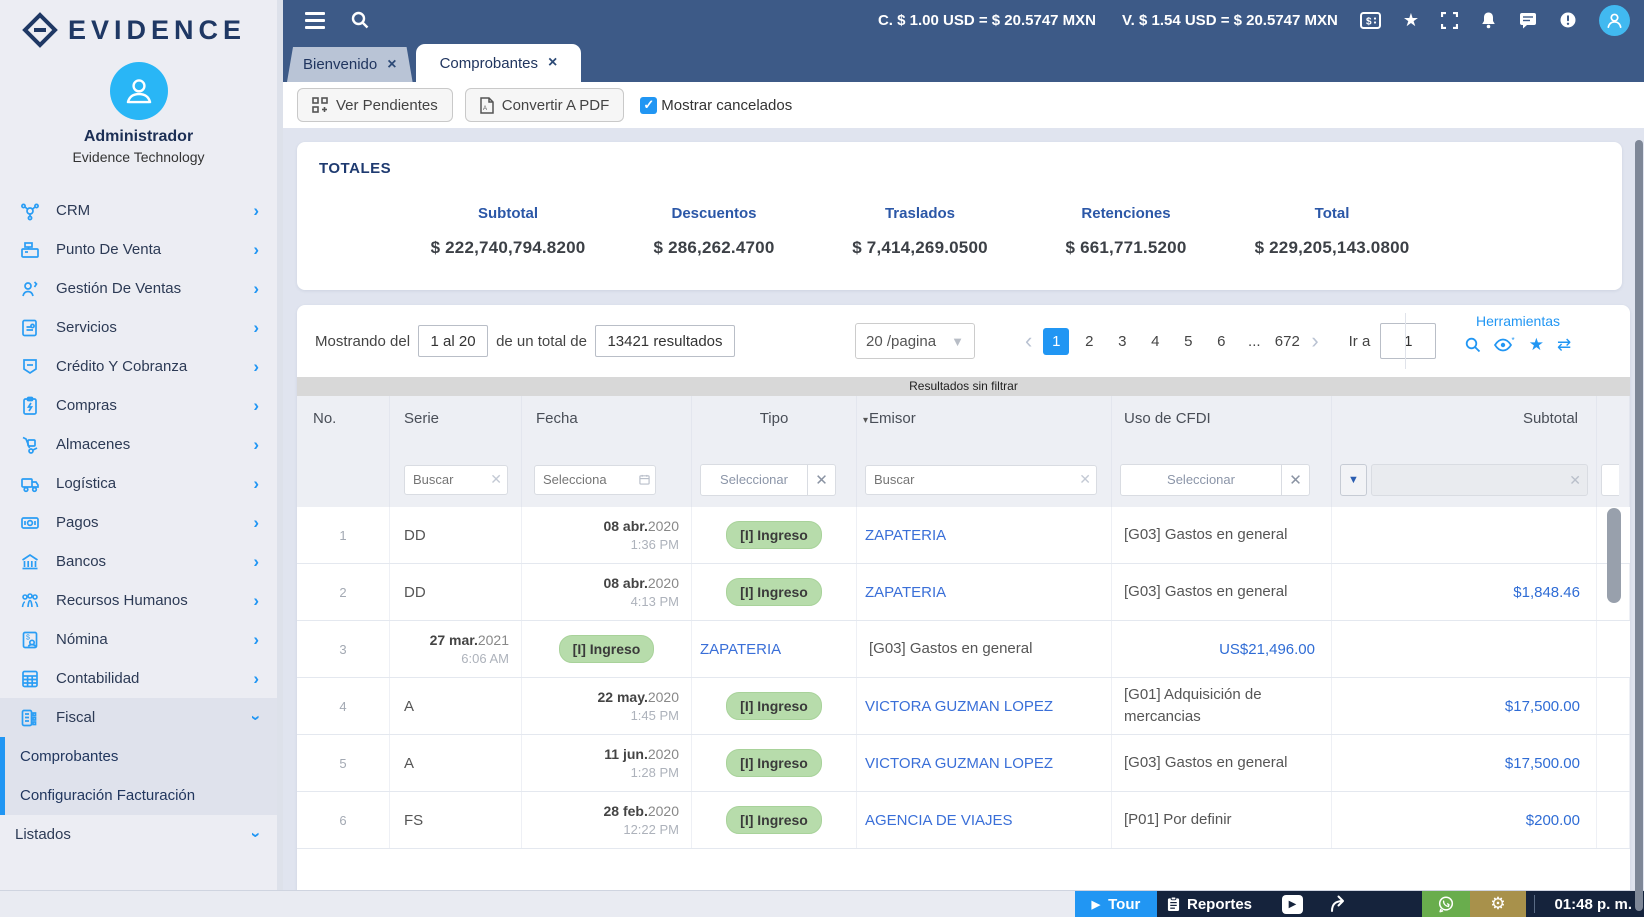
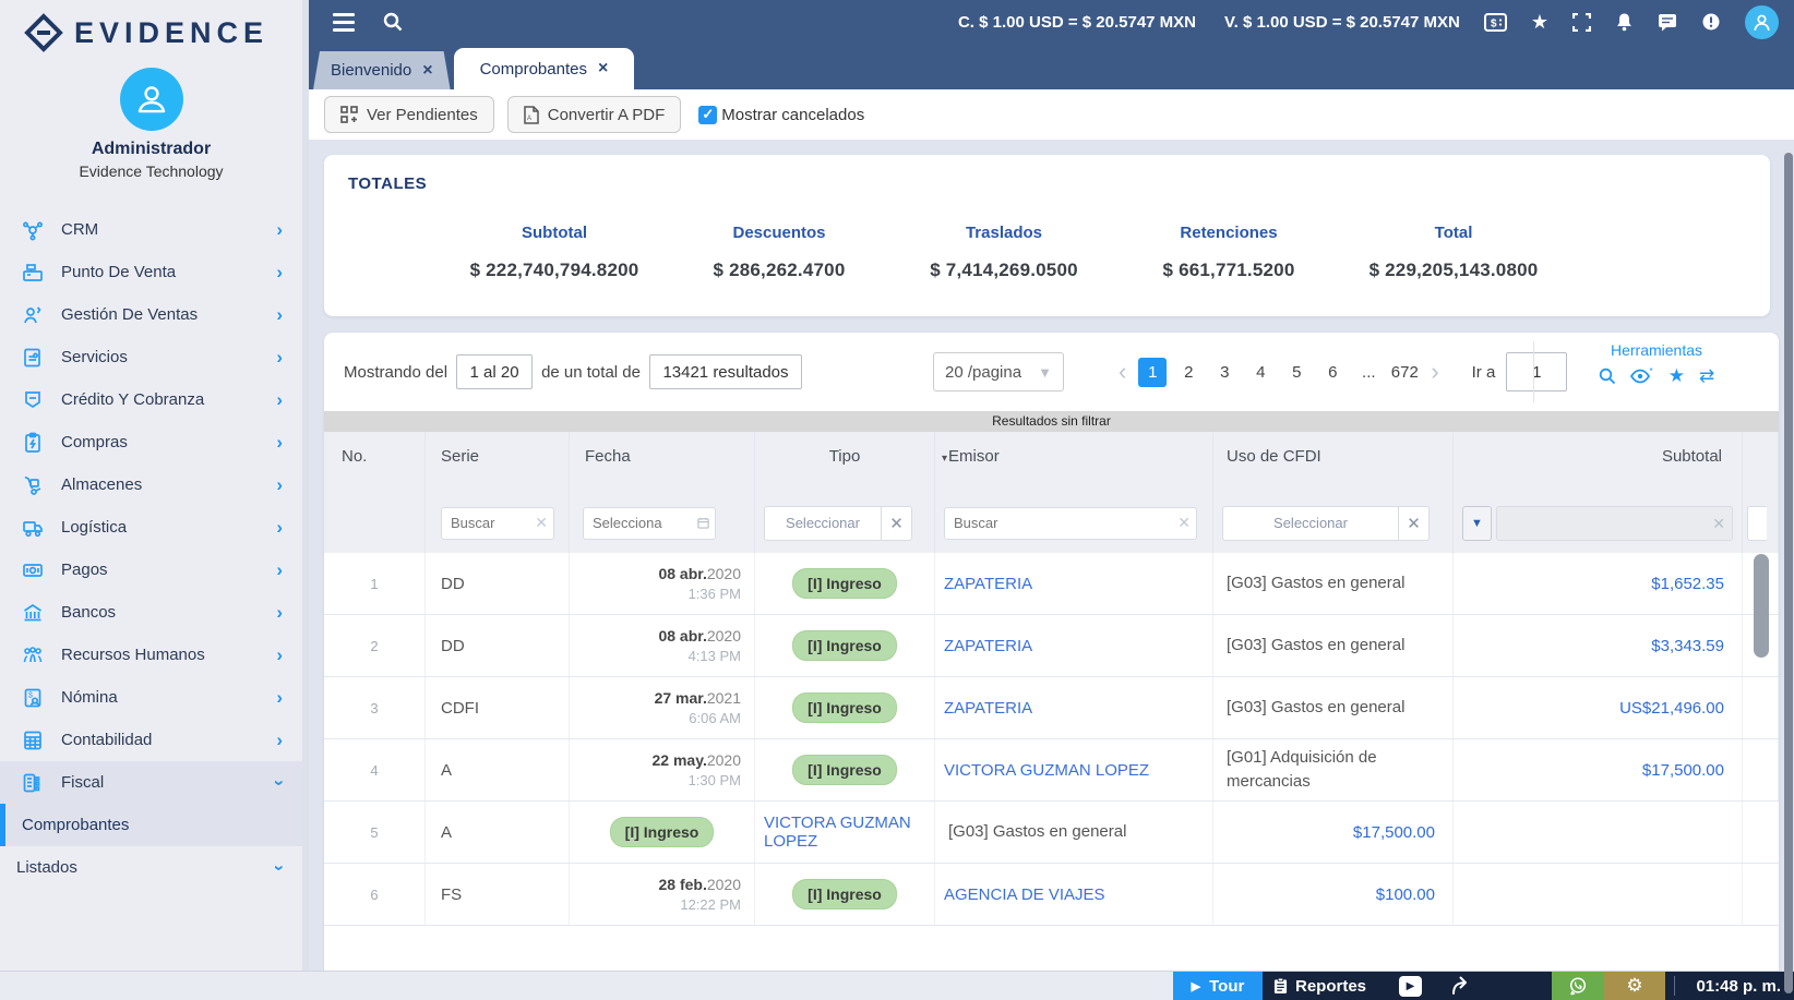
  C. $ 1.00 USD = $ 20.5747 MXN
- V. $ 1.54 USD = $ 20.5747 MXN
+ V. $ 1.00 USD = $ 20.5747 MXN
  $
  ★
  Bienvenido
  ×
  Comprobantes
  ×
  Ver Pendientes
  Convertir A PDF
  ✓
  Mostrar cancelados
  EVIDENCE
  Administrador
  Evidence Technology
  CRM
  ›
  Punto De Venta
  ›
  Gestión De Ventas
  ›
  Servicios
  ›
  Crédito Y Cobranza
  ›
  Compras
  ›
  Almacenes
  ›
  Logística
  ›
  Pagos
  ›
  Bancos
  ›
  Recursos Humanos
  ›
  Nómina
  ›
  Contabilidad
  ›
  Fiscal
  Comprobantes
- Configuración Facturación
  Listados
  TOTALES
  Subtotal
  $ 222,740,794.8200
  Descuentos
  $ 286,262.4700
  Traslados
  $ 7,414,269.0500
  Retenciones
  $ 661,771.5200
  Total
  $ 229,205,143.0800
  Mostrando del
  1 al 20
  de un total de
  13421 resultados
  20 /pagina
  ▼
  ‹
  1
  2
  3
  4
  5
  6
  ...
  672
  ›
  Ir a
  1
  Herramientas
  *
  ★
  ⇄
  Resultados sin filtrar
  No.
  Serie
  Fecha
  Tipo
  ▾Emisor
  Uso de CFDI
  Subtotal
  Buscar
  ✕
  Selecciona
  Seleccionar
  ✕
  Buscar
  ✕
  Seleccionar
  ✕
  ▼
  ✕
  1
  DD
  08 abr.2020
  1:36 PM
  [I] Ingreso
  ZAPATERIA
  [G03] Gastos en general
+ $1,652.35
  2
  DD
  08 abr.2020
  4:13 PM
  [I] Ingreso
  ZAPATERIA
  [G03] Gastos en general
- $1,848.46
+ $3,343.59
  3
+ CDFI
  27 mar.2021
  6:06 AM
  [I] Ingreso
  ZAPATERIA
  [G03] Gastos en general
  US$21,496.00
  4
  A
  22 may.2020
- 1:45 PM
+ 1:30 PM
  [I] Ingreso
  VICTORA GUZMAN LOPEZ
  [G01] Adquisición de mercancias
  $17,500.00
  5
  A
- 11 jun.2020
- 1:28 PM
  [I] Ingreso
  VICTORA GUZMAN LOPEZ
  [G03] Gastos en general
  $17,500.00
  6
  FS
  28 feb.2020
  12:22 PM
  [I] Ingreso
  AGENCIA DE VIAJES
- [P01] Por definir
- $200.00
+ $100.00
  ▶
  Tour
  Reportes
  ▶
  ⚙
  01:48 p. m.
